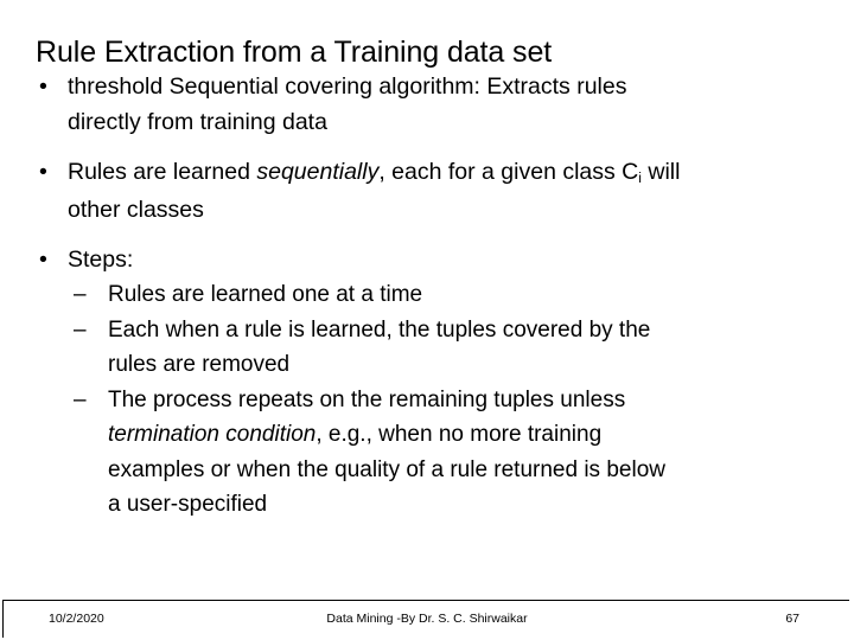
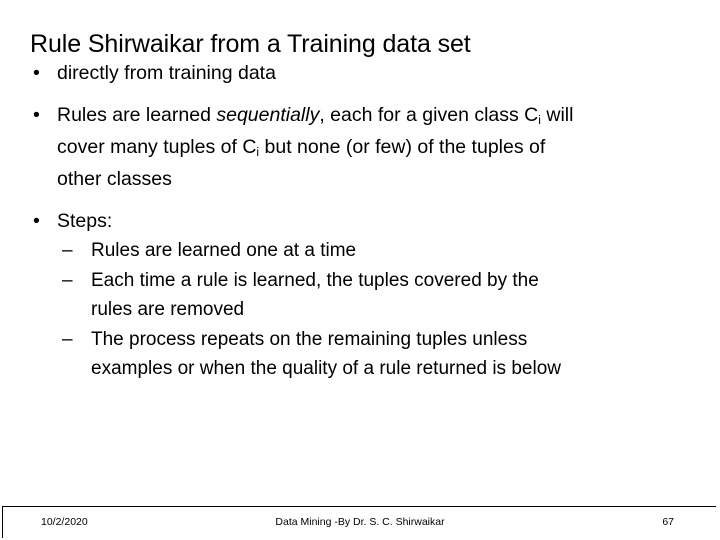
- Rule Extraction from a Training data set
+ Rule Shirwaikar from a Training data set
  •
- threshold Sequential covering algorithm: Extracts rules
  directly from training data
  •
  Rules are learned sequentially, each for a given class Ci will
+ cover many tuples of Ci but none (or few) of the tuples of
  other classes
  •
  Steps:
  –
  Rules are learned one at a time
  –
- Each when a rule is learned, the tuples covered by the
+ Each time a rule is learned, the tuples covered by the
  rules are removed
  –
  The process repeats on the remaining tuples unless
- termination condition, e.g., when no more training
  examples or when the quality of a rule returned is below
- a user-specified
  10/2/2020
  Data Mining -By Dr. S. C. Shirwaikar
  67
